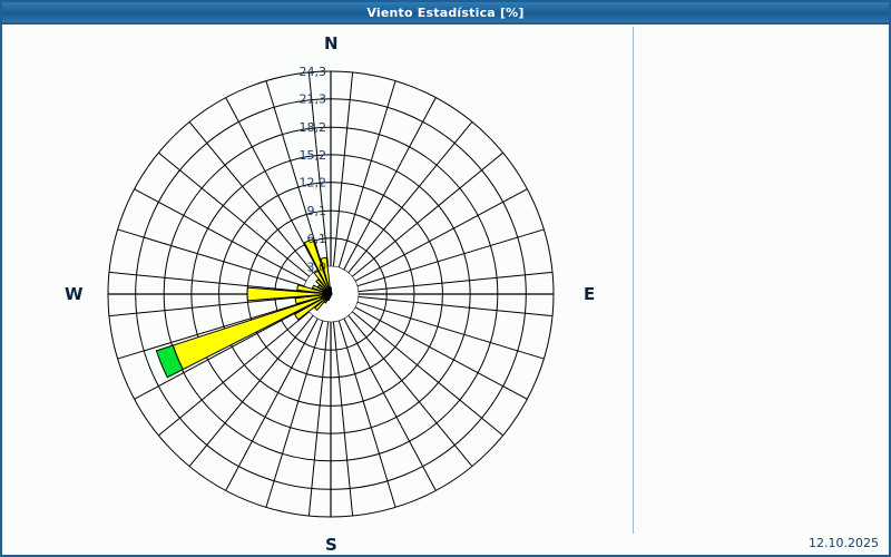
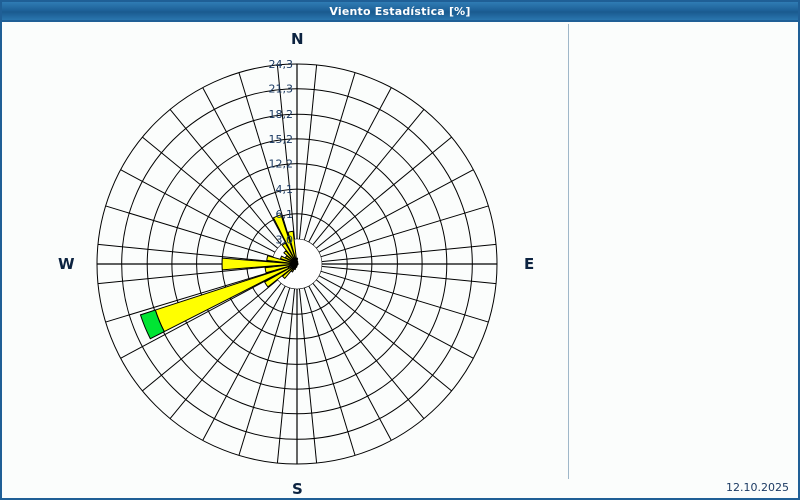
  Viento Estadística [%]
  3,0
  6,1
- 9,1
+ 4,1
  12,2
  15,2
  18,2
  21,3
  24,3
  N
  W
  E
  S
  12.10.2025
